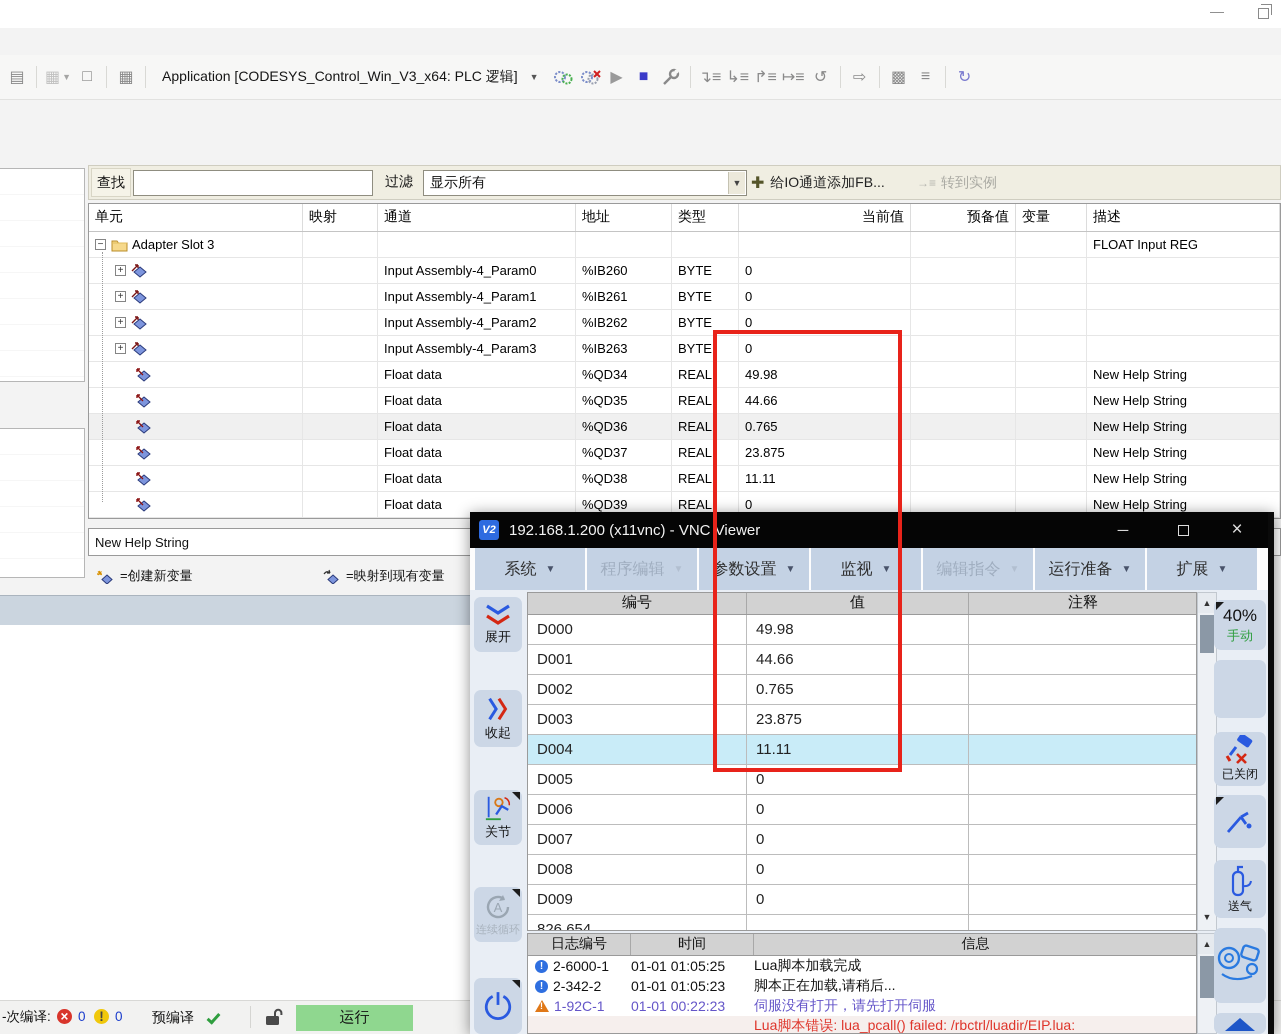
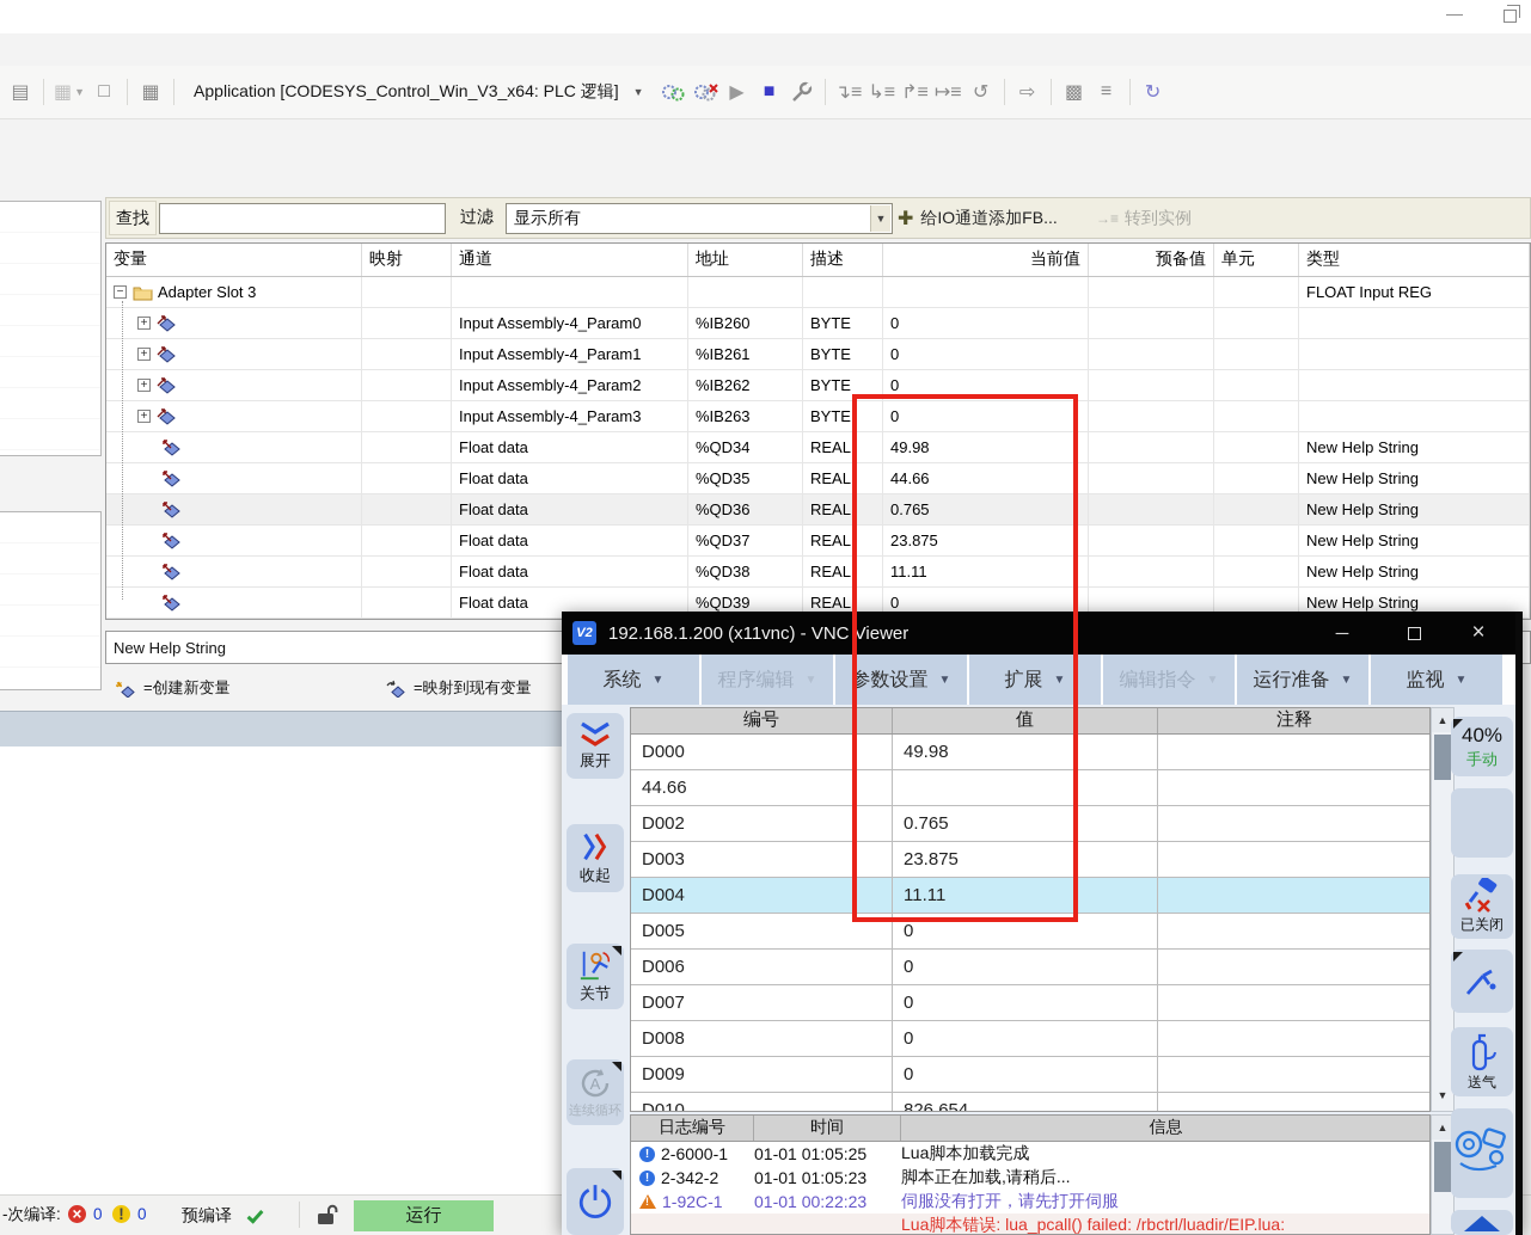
  —
  ▤
  ▦
  ▼
  □
  ▦
  Application [CODESYS_Control_Win_V3_x64: PLC 逻辑]
  ▼
  ▶
  ■
  ↴≡
  ↳≡
  ↱≡
  ↦≡
  ↺
  ⇨
  ▩
  ≡
  ↻
  查找
  过滤
  显示所有
  ▼
  ✚
  给IO通道添加FB...
  →≡
  转到实例
- 单元
+ 变量
  映射
  通道
  地址
- 类型
+ 描述
  当前值
  预备值
- 变量
+ 单元
- 描述
+ 类型
  −
  Adapter Slot 3
  FLOAT Input REG
  +
  Input Assembly-4_Param0
  %IB260
  BYTE
  0
  +
  Input Assembly-4_Param1
  %IB261
  BYTE
  0
  +
  Input Assembly-4_Param2
  %IB262
  BYTE
  0
  +
  Input Assembly-4_Param3
  %IB263
  BYTE
  0
  Float data
  %QD34
  REAL
  49.98
  New Help String
  Float data
  %QD35
  REAL
  44.66
  New Help String
  Float data
  %QD36
  REAL
  0.765
  New Help String
  Float data
  %QD37
  REAL
  23.875
  New Help String
  Float data
  %QD38
  REAL
  11.11
  New Help String
  Float data
  %QD39
  REAL
  0
  New Help String
  New Help String
  =创建新变量
  =映射到现有变量
  -次编译:
  ×
  0
  !
  0
  预编译
  运行
  V2
  192.168.1.200 (x11vnc) - VNC Viewer
  ─
  ×
  系统
  ▼
  程序编辑
  参数设置
  ▼
- 监视
+ 扩展
  ▼
  编辑指令
  运行准备
  ▼
- 扩展
+ 监视
  ▼
  展开
  收起
  关节
  A
  连续循环
  编号
  值
  注释
  D000
  49.98
- D001
  44.66
  D002
  0.765
  D003
  23.875
  D004
  11.11
  D005
  0
  D006
  0
  D007
  0
  D008
  0
  D009
  0
+ D010
  826.654
  ▲
  ▼
  日志编号
  时间
  信息
  !
  2-6000-1
  01-01 01:05:25
  Lua脚本加载完成
  !
  2-342-2
  01-01 01:05:23
  脚本正在加载,请稍后...
  1-92C-1
  01-01 00:22:23
  伺服没有打开，请先打开伺服
  Lua脚本错误: lua_pcall() failed: /rbctrl/luadir/EIP.lua:
  ▲
  40%
  手动
  已关闭
  送气
